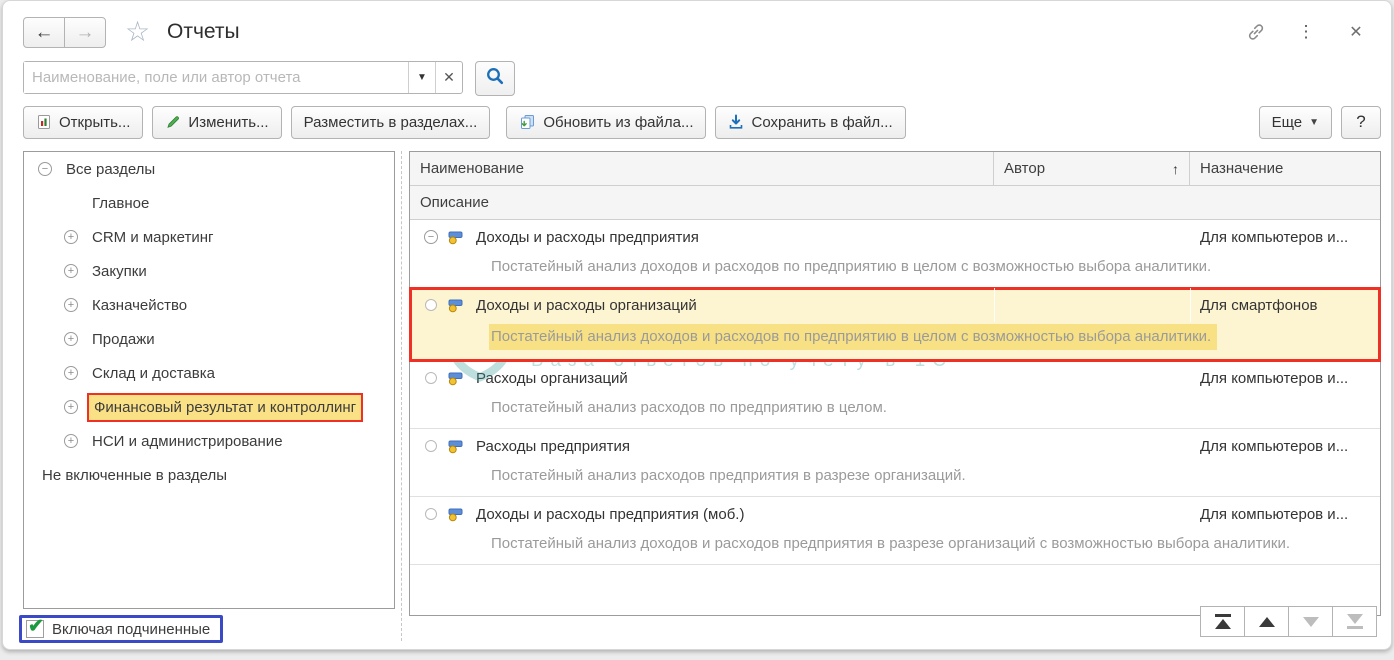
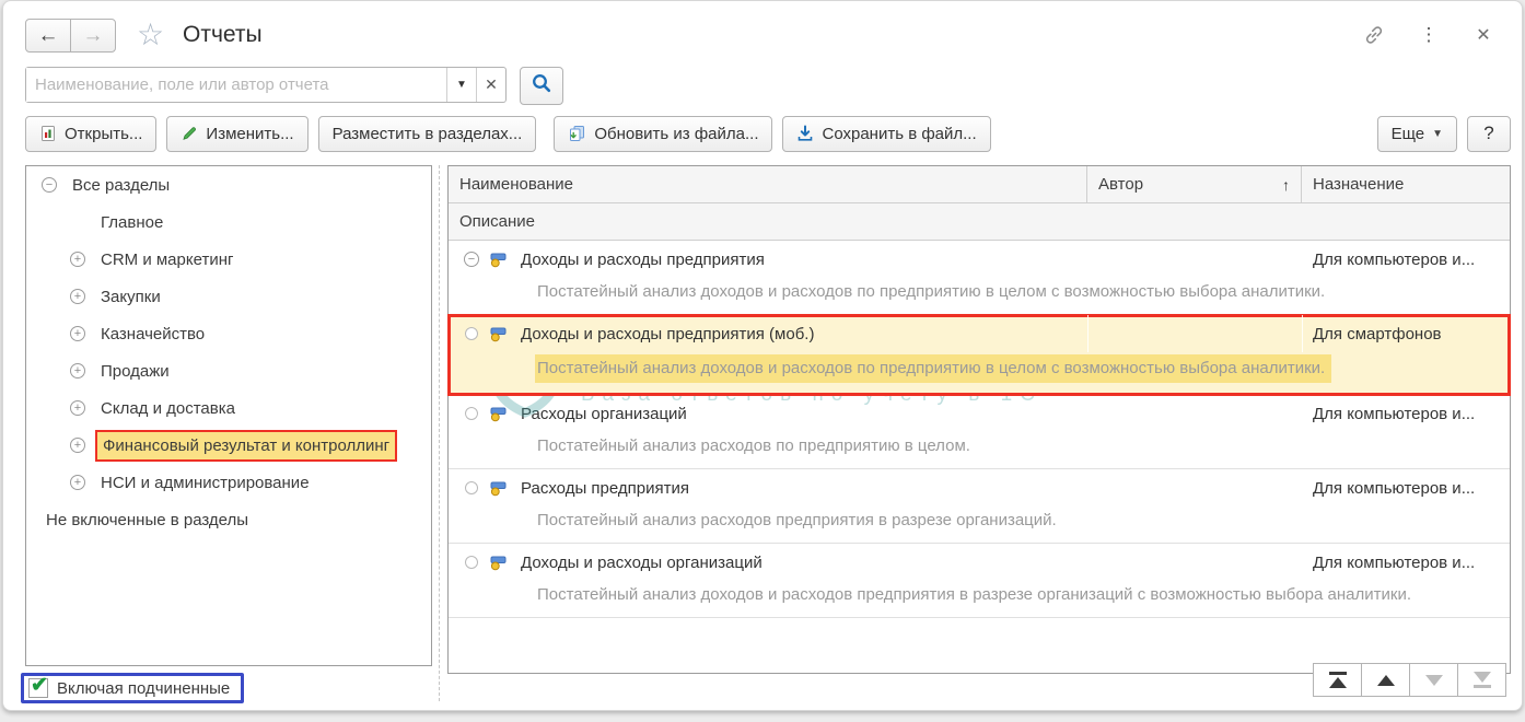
  ←
  →
  ☆
  Отчеты
  ⋮
  ✕
  Наименование, поле или автор отчета
  ▼
  ✕
  Открыть...
  Изменить...
  Разместить в разделах...
  Обновить из файла...
  Сохранить в файл...
  Еще
  ▼
  ?
  −
  Все разделы
  Главное
  +
  CRM и маркетинг
  +
  Закупки
  +
  Казначейство
  +
  Продажи
  +
  Склад и доставка
  +
  Финансовый результат и контроллинг
  +
  НСИ и администрирование
  Не включенные в разделы
  ✔
  Включая подчиненные
  Наименование
  Автор
  ↑
  Назначение
  Описание
  −
  Доходы и расходы предприятия
  Для компьютеров и...
  Постатейный анализ доходов и расходов по предприятию в целом с возможностью выбора аналитики.
- Доходы и расходы организаций
+ Доходы и расходы предприятия (моб.)
  Для смартфонов
  Постатейный анализ доходов и расходов по предприятию в целом с возможностью выбора аналитики.
  Расходы организаций
  Для компьютеров и...
  Постатейный анализ расходов по предприятию в целом.
  Расходы предприятия
  Для компьютеров и...
  Постатейный анализ расходов предприятия в разрезе организаций.
- Доходы и расходы предприятия (моб.)
+ Доходы и расходы организаций
  Для компьютеров и...
  Постатейный анализ доходов и расходов предприятия в разрезе организаций с возможностью выбора аналитики.
